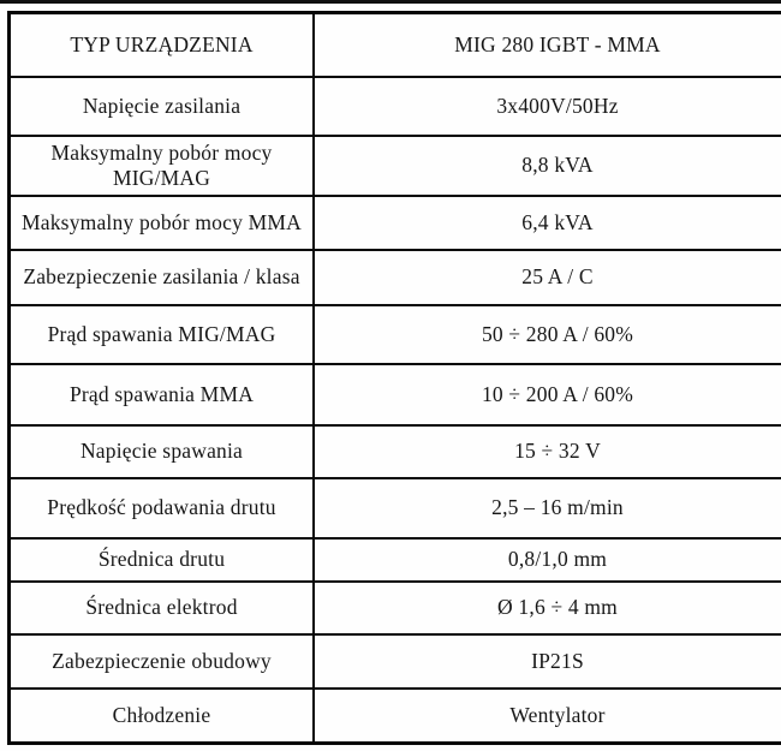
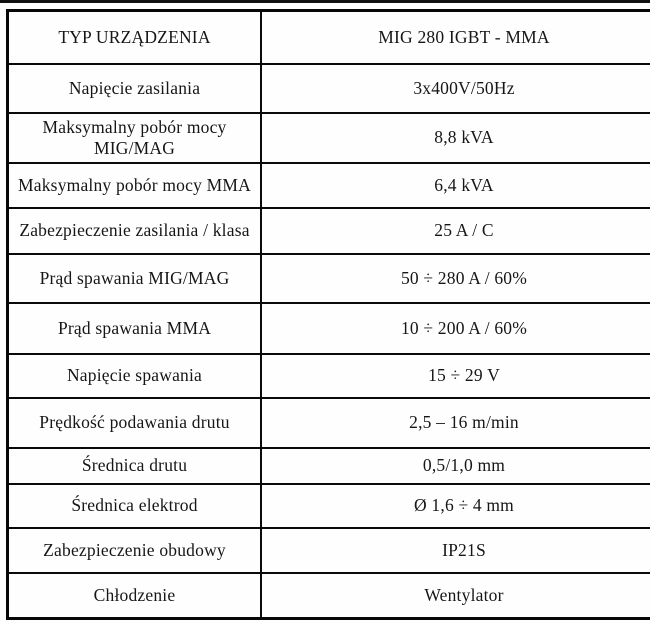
  TYP URZĄDZENIA	MIG 280 IGBT - MMA
  Napięcie zasilania	3x400V/50Hz
  Maksymalny pobór mocy MIG/MAG	8,8 kVA
  Maksymalny pobór mocy MMA	6,4 kVA
  Zabezpieczenie zasilania / klasa	25 A / C
  Prąd spawania MIG/MAG	50 ÷ 280 A / 60%
  Prąd spawania MMA	10 ÷ 200 A / 60%
- Napięcie spawania	15 ÷ 32 V
+ Napięcie spawania	15 ÷ 29 V
  Prędkość podawania drutu	2,5 – 16 m/min
- Średnica drutu	0,8/1,0 mm
+ Średnica drutu	0,5/1,0 mm
  Średnica elektrod	Ø 1,6 ÷ 4 mm
  Zabezpieczenie obudowy	IP21S
  Chłodzenie	Wentylator
